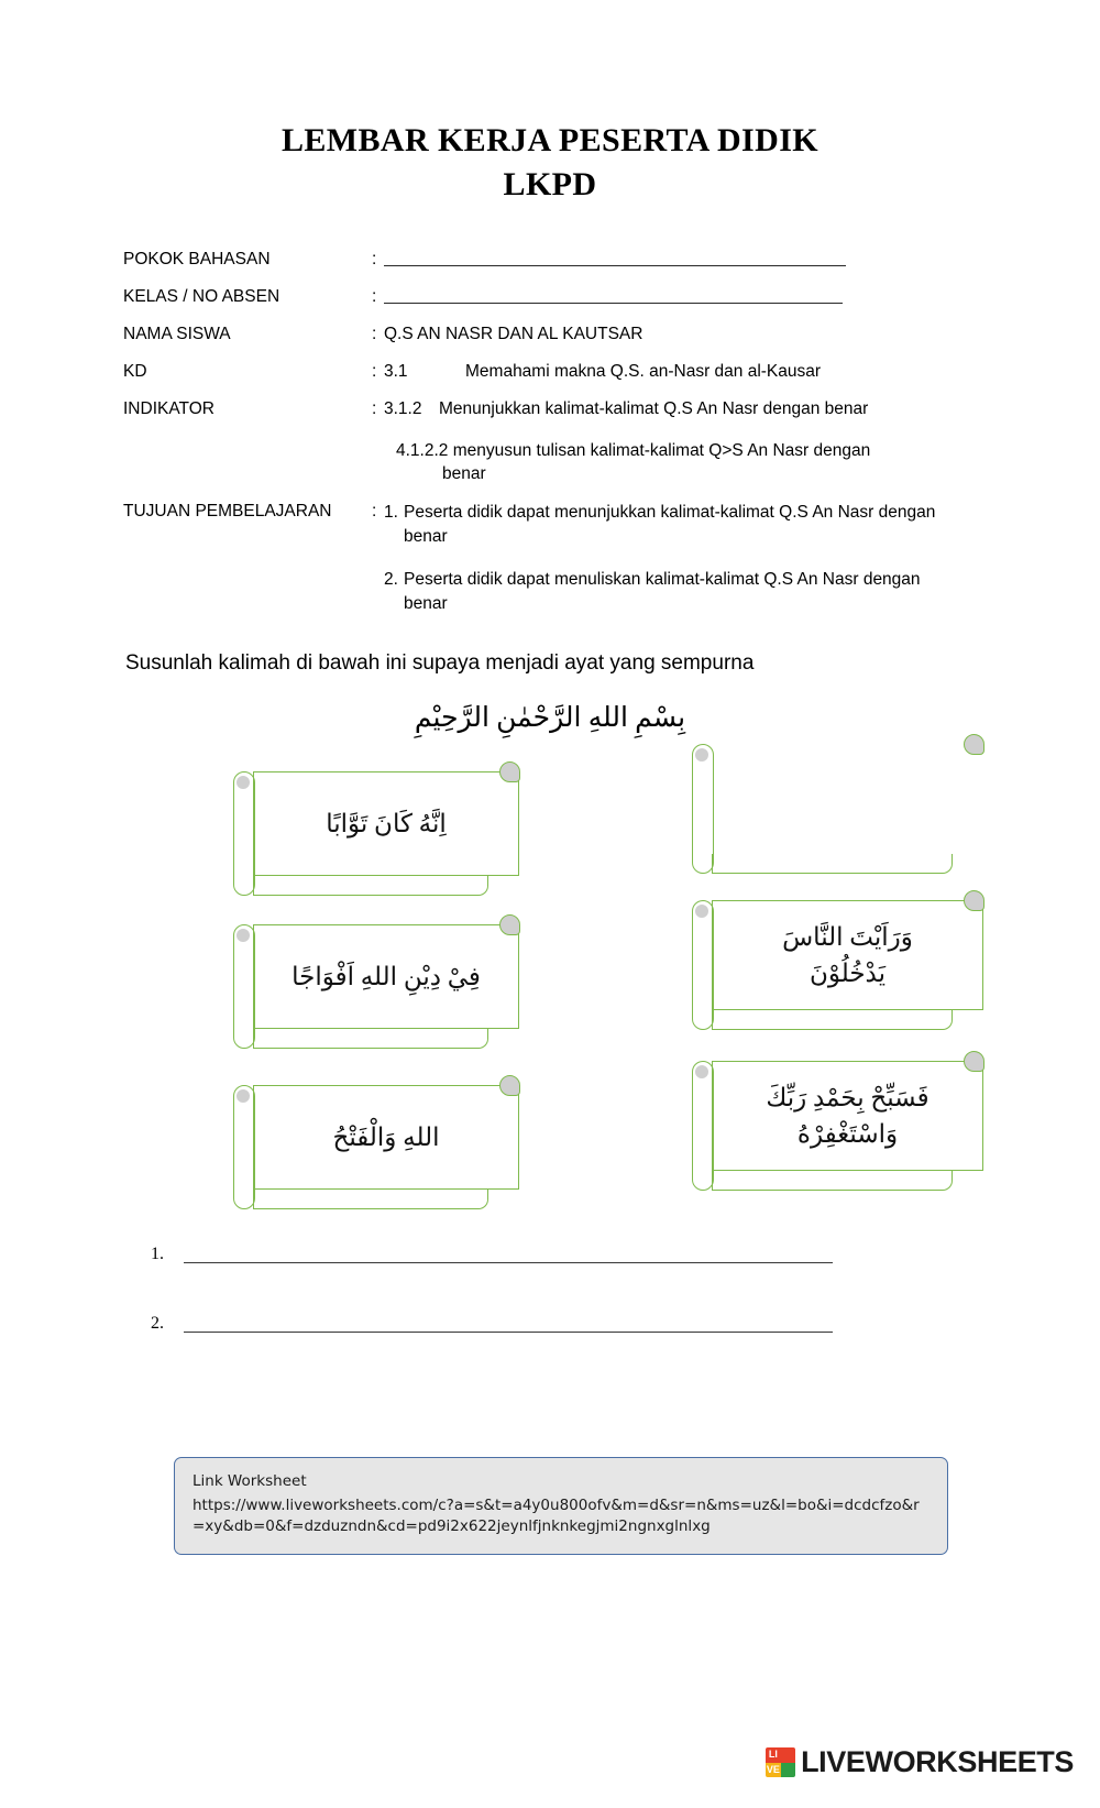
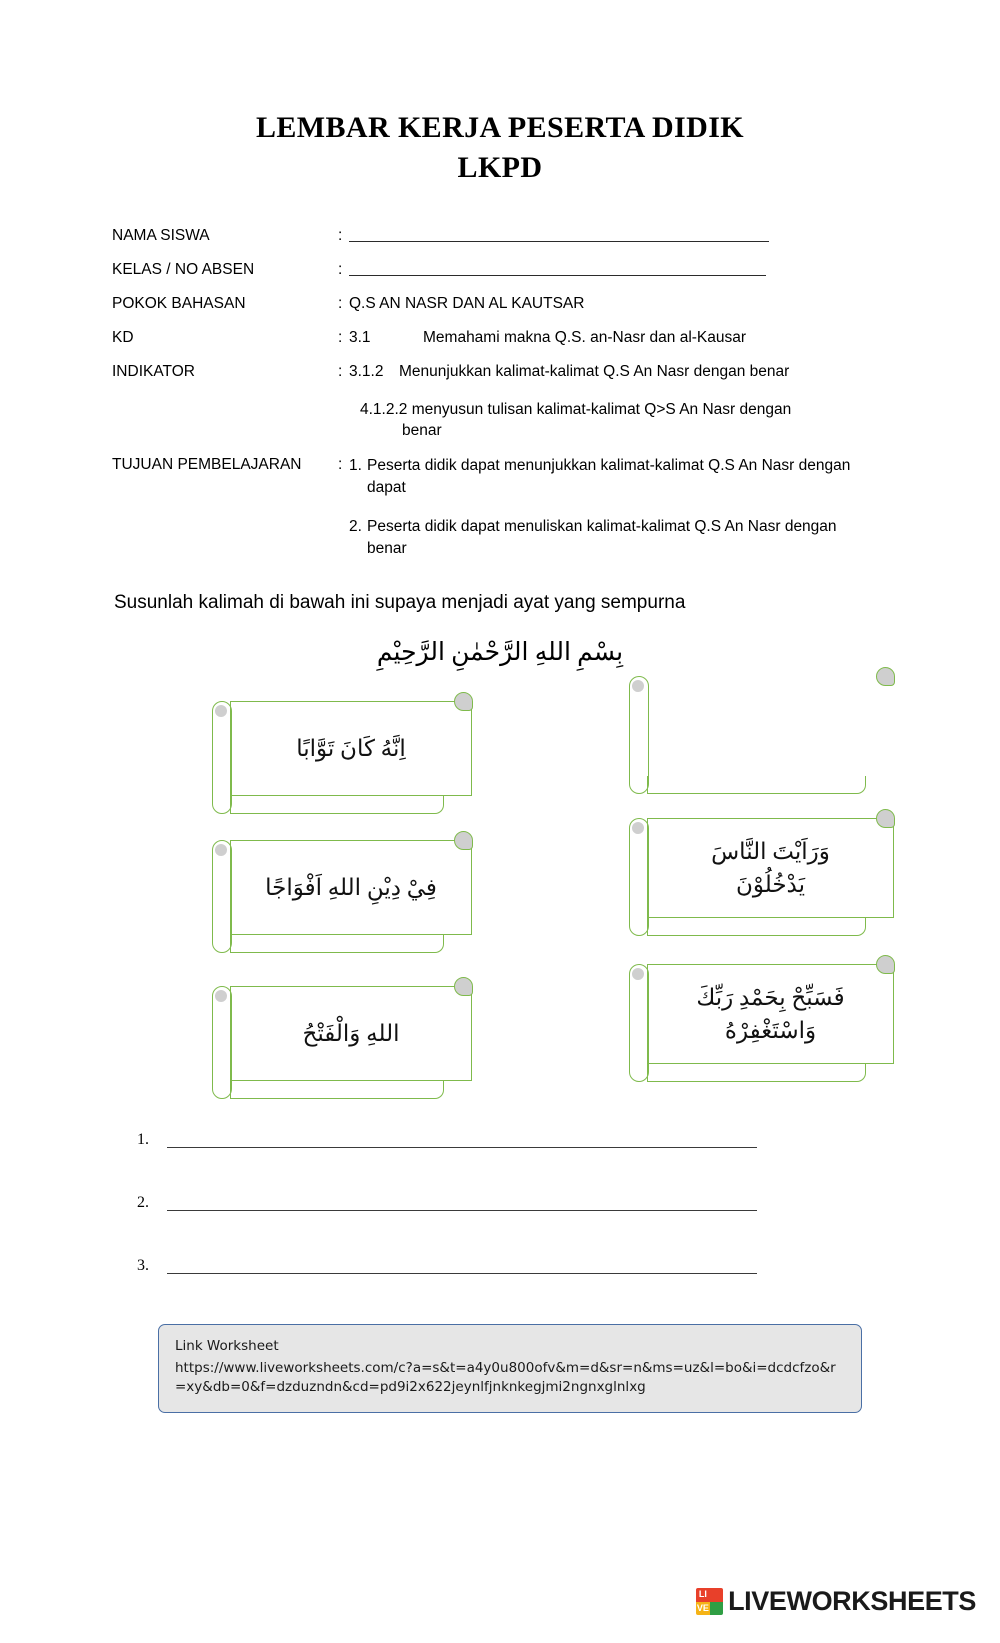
  LEMBAR KERJA PESERTA DIDIK
  LKPD
- POKOK BAHASAN
+ NAMA SISWA
  :
  KELAS / NO ABSEN
  :
- NAMA SISWA
+ POKOK BAHASAN
  :
  Q.S AN NASR DAN AL KAUTSAR
  KD
  :
  3.1 Memahami makna Q.S. an-Nasr dan al-Kausar
  INDIKATOR
  :
  3.1.2 Menunjukkan kalimat-kalimat Q.S An Nasr dengan benar
  4.1.2.2 menyusun tulisan kalimat-kalimat Q>S An Nasr dengan
  benar
  TUJUAN PEMBELAJARAN
  :
  1.
- Peserta didik dapat menunjukkan kalimat-kalimat Q.S An Nasr dengan benar
+ Peserta didik dapat menunjukkan kalimat-kalimat Q.S An Nasr dengan dapat
  2.
  Peserta didik dapat menuliskan kalimat-kalimat Q.S An Nasr dengan benar
  Susunlah kalimah di bawah ini supaya menjadi ayat yang sempurna
  بِسْمِ اللهِ الرَّحْمٰنِ الرَّحِيْمِ
  اِنَّهُ كَانَ تَوَّابًا
  وَرَاَيْتَ النَّاسَ
  يَدْخُلُوْنَ
  فِيْ دِيْنِ اللهِ اَفْوَاجًا
  فَسَبِّحْ بِحَمْدِ رَبِّكَ
  وَاسْتَغْفِرْهُ
  اللهِ وَالْفَتْحُ
  1.
  2.
+ 3.
  Link Worksheet
  https://www.liveworksheets.com/c?a=s&t=a4y0u800ofv&m=d&sr=n&ms=uz&l=bo&i=dcdcfzo&r=xy&db=0&f=dzduzndn&cd=pd9i2x622jeynlfjnknkegjmi2ngnxglnlxg
  LI
  VE
  LIVEWORKSHEETS
